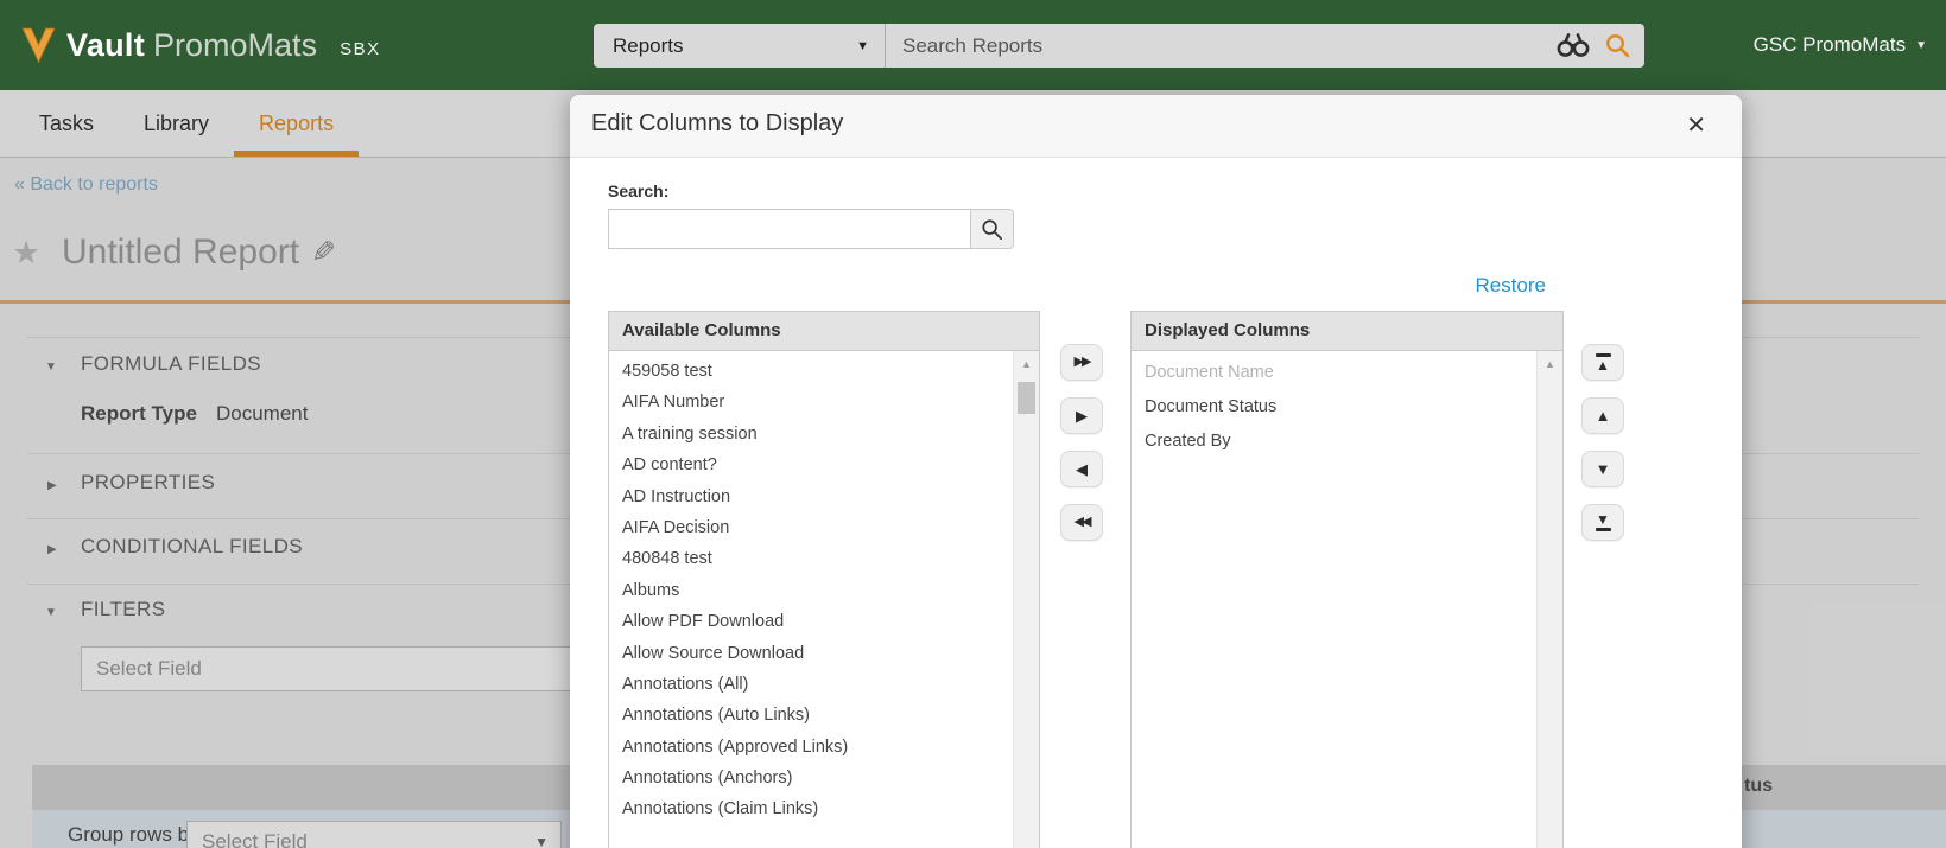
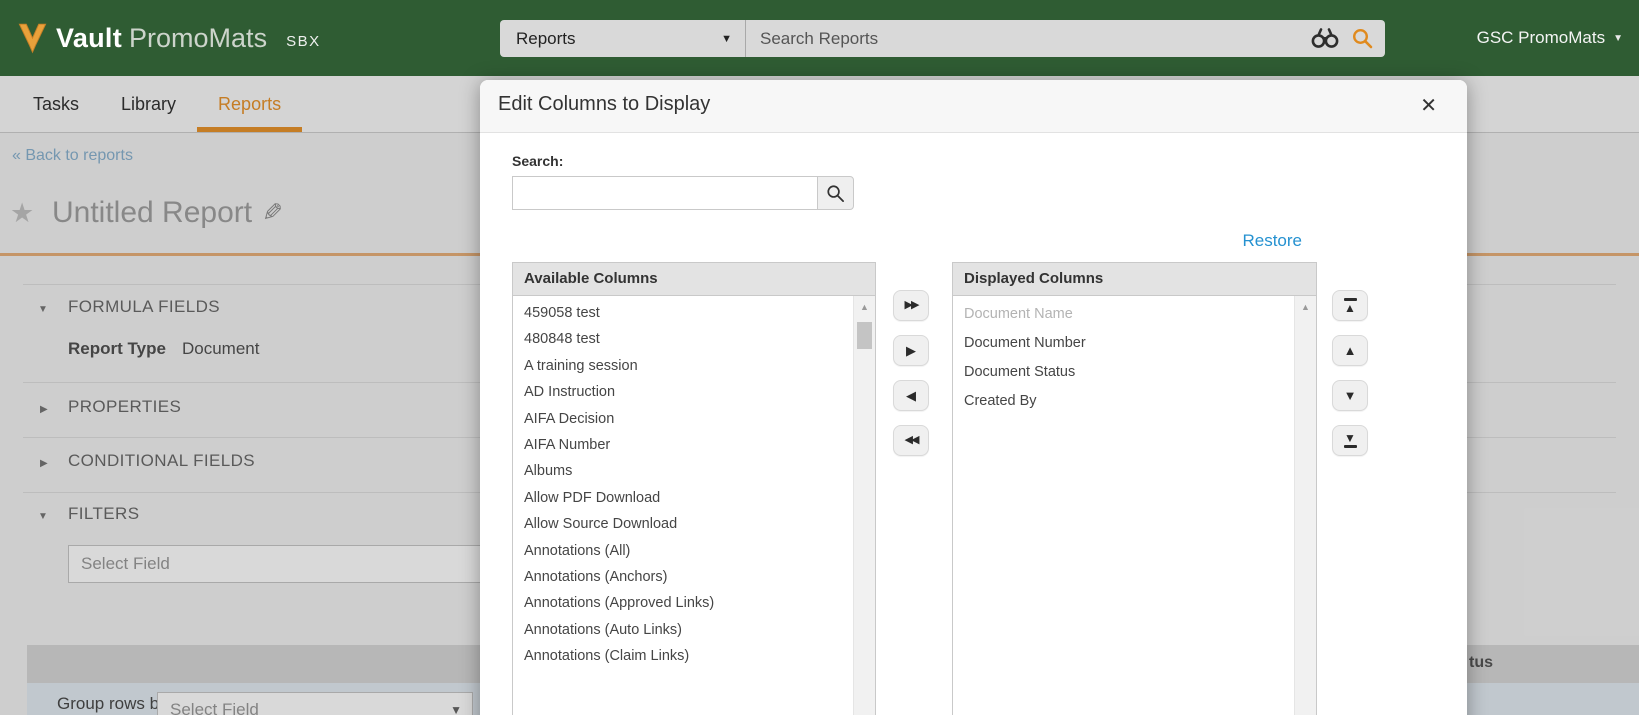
  Vault
  PromoMats
  SBX
  Reports
  ▼
  Search Reports
  GSC PromoMats
  ▼
  Tasks
  Library
  Reports
  « Back to reports
  ★
  Untitled Report
  ▼
  FORMULA FIELDS
  Report Type
  Document
  ▶
  PROPERTIES
  ▶
  CONDITIONAL FIELDS
  ▼
  FILTERS
  Select Field
  tus
  Group rows b
  Select Field
  ▼
  Edit Columns to Display
  ✕
  Search:
  Restore
  Available Columns
  459058 test
- AIFA Number
+ 480848 test
  A training session
- AD content?
  AD Instruction
  AIFA Decision
- 480848 test
+ AIFA Number
  Albums
  Allow PDF Download
  Allow Source Download
  Annotations (All)
- Annotations (Auto Links)
+ Annotations (Anchors)
  Annotations (Approved Links)
- Annotations (Anchors)
+ Annotations (Auto Links)
  Annotations (Claim Links)
  ▲
  ▶
  ▶
  ▶
  ◀
  ◀
  ◀
  Displayed Columns
  Document Name
+ Document Number
  Document Status
  Created By
  ▲
  ▲
  ▲
  ▼
  ▼
